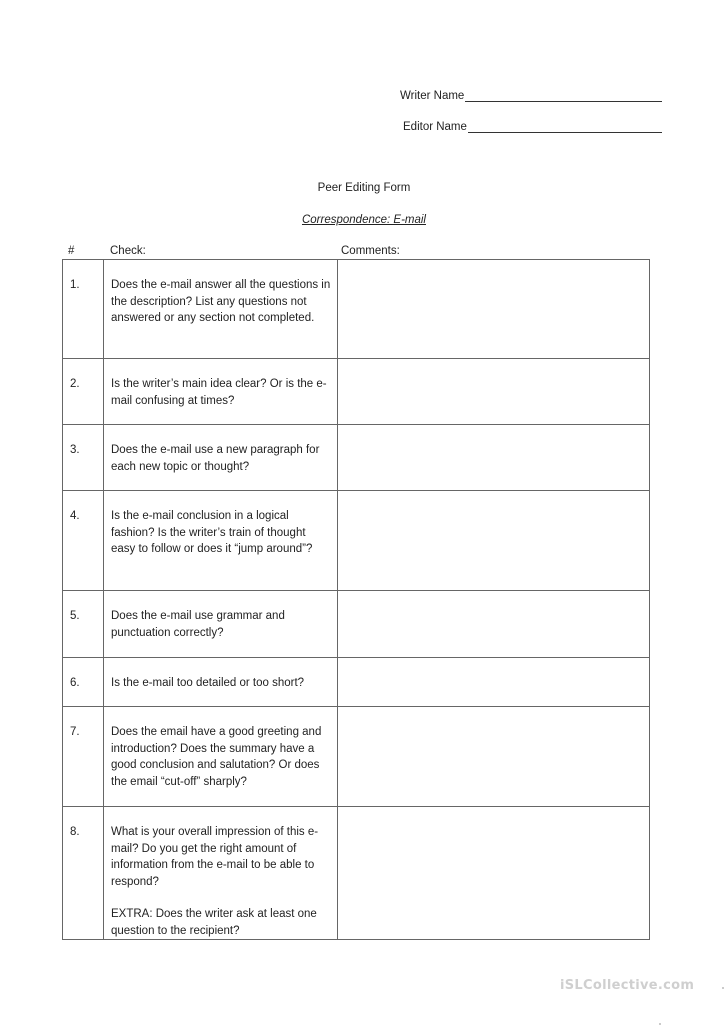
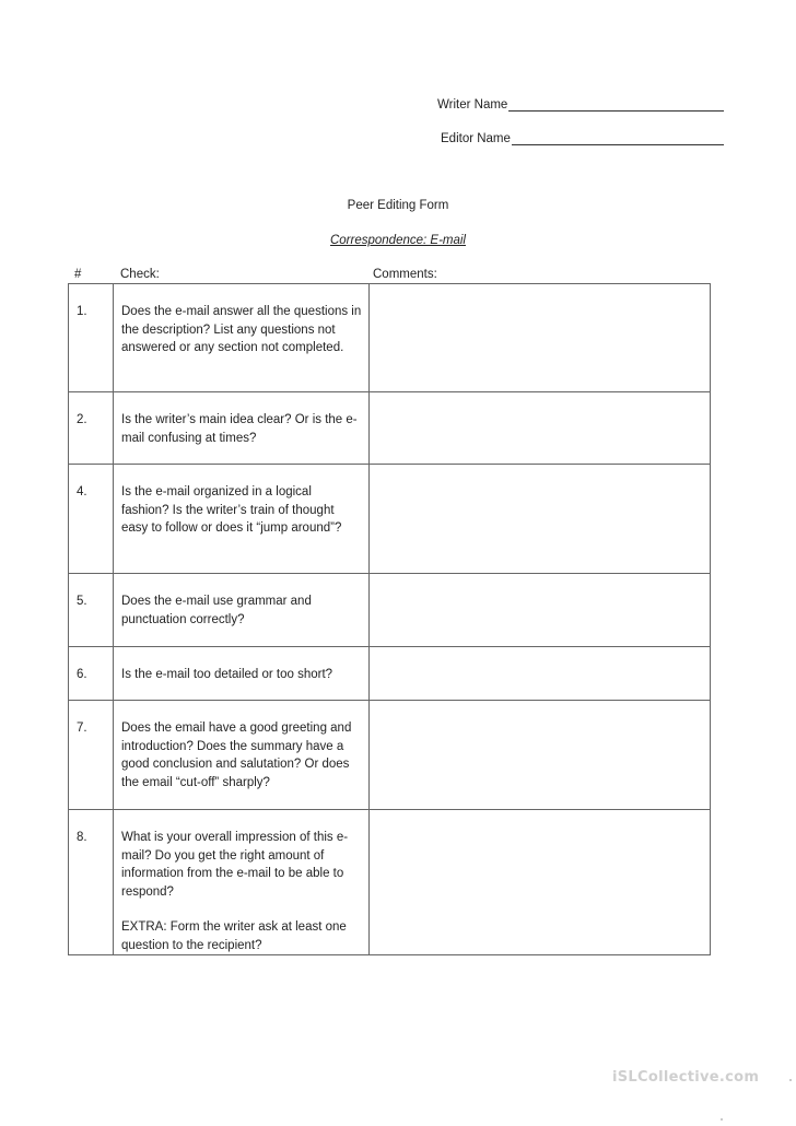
  Writer Name
  Editor Name
  Peer Editing Form
  Correspondence: E-mail
  #
  Check:
  Comments:
  1.	Does the e-mail answer all the questions in the description? List any questions not answered or any section not completed.
  2.	Is the writer’s main idea clear? Or is the e-mail confusing at times?
- 3.	Does the e-mail use a new paragraph for each new topic or thought?
- 4.	Is the e-mail conclusion in a logical fashion? Is the writer’s train of thought easy to follow or does it “jump around”?
+ 4.	Is the e-mail organized in a logical fashion? Is the writer’s train of thought easy to follow or does it “jump around”?
  5.	Does the e-mail use grammar and punctuation correctly?
  6.	Is the e-mail too detailed or too short?
  7.	Does the email have a good greeting and introduction? Does the summary have a good conclusion and salutation? Or does the email “cut-off” sharply?
- 8.	What is your overall impression of this e-mail? Do you get the right amount of information from the e-mail to be able to respond?EXTRA: Does the writer ask at least one question to the recipient?
+ 8.	What is your overall impression of this e-mail? Do you get the right amount of information from the e-mail to be able to respond?EXTRA: Form the writer ask at least one question to the recipient?
  iSLCollective.com
